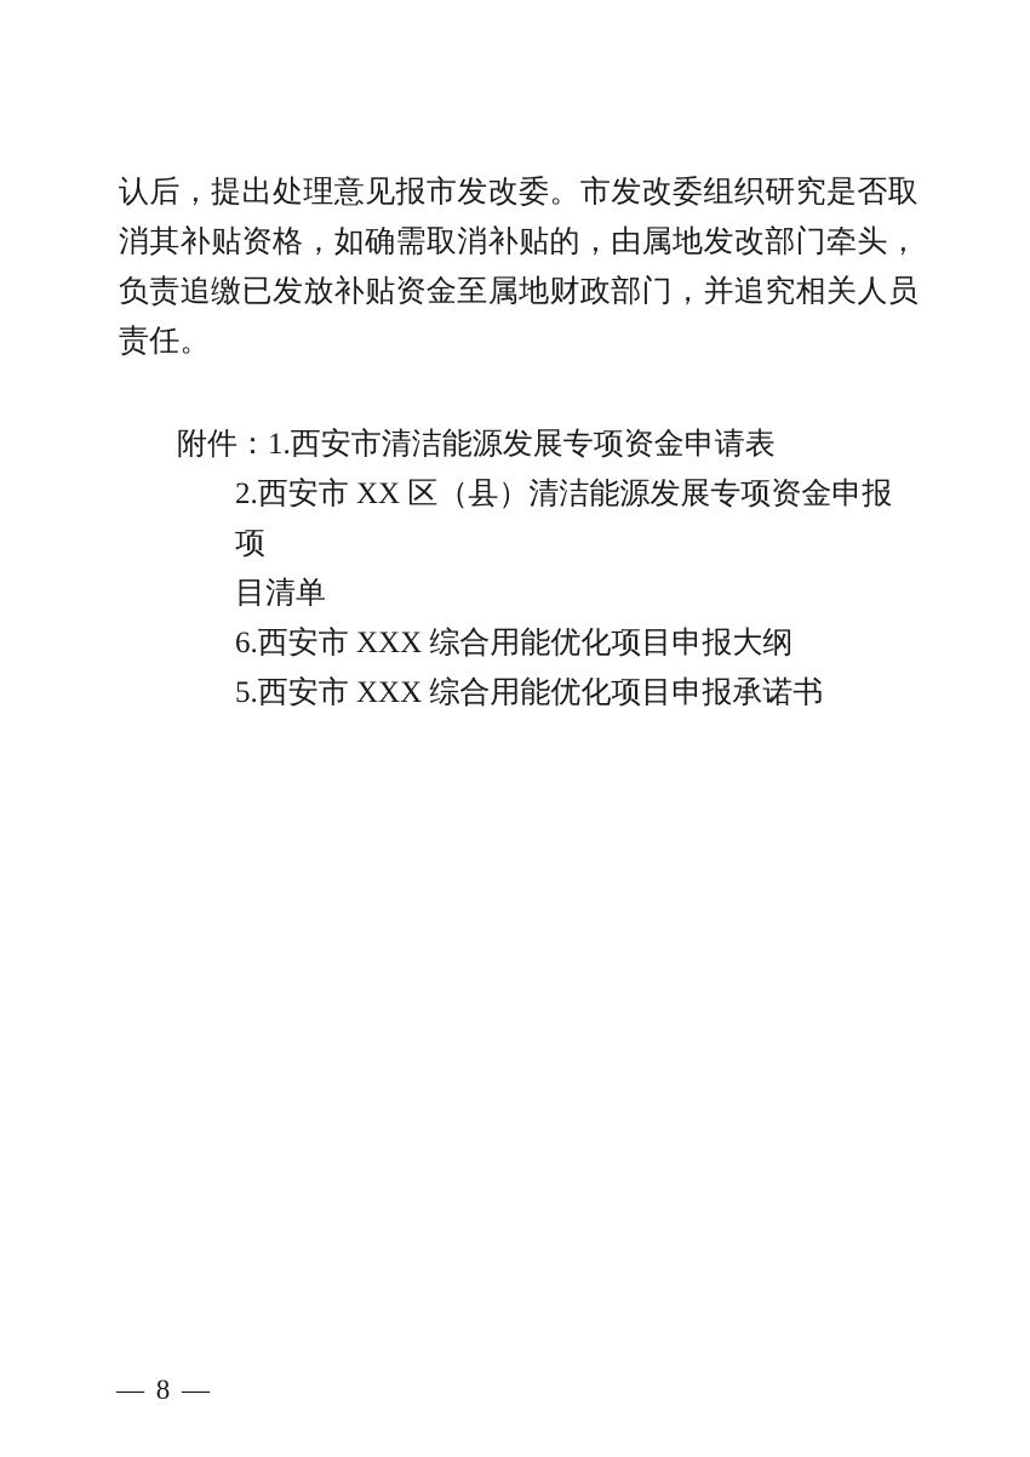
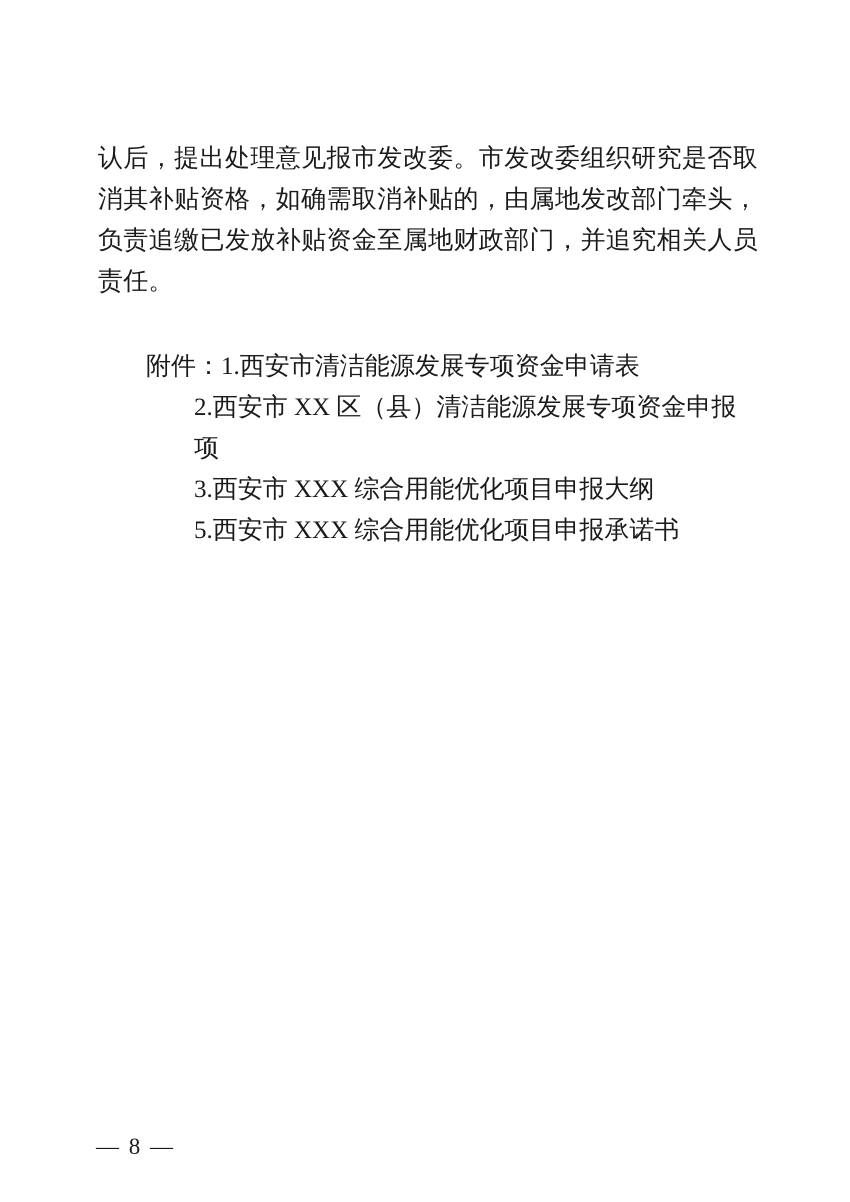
  认后，提出处理意见报市发改委。市发改委组织研究是否取消其补贴资格，如确需取消补贴的，由属地发改部门牵头，负责追缴已发放补贴资金至属地财政部门，并追究相关人员责任。
  附件：1.西安市清洁能源发展专项资金申请表
  2.西安市 XX 区（县）清洁能源发展专项资金申报项
- 目清单
- 6.西安市 XXX 综合用能优化项目申报大纲
+ 3.西安市 XXX 综合用能优化项目申报大纲
  5.西安市 XXX 综合用能优化项目申报承诺书
  — 8 —
